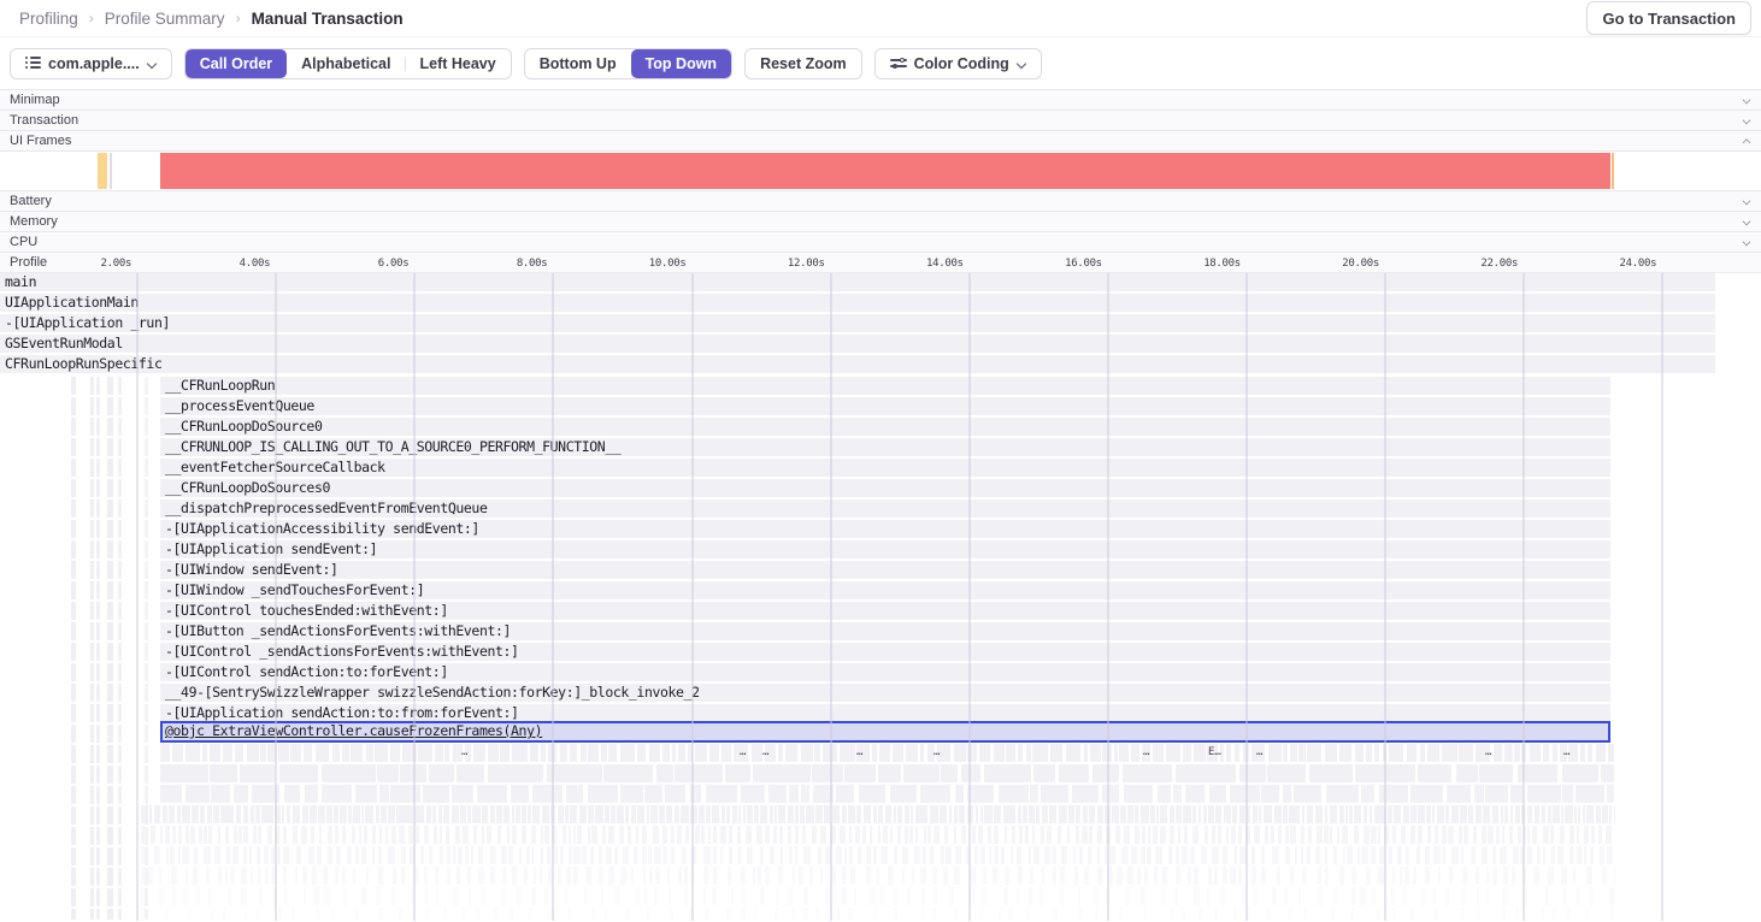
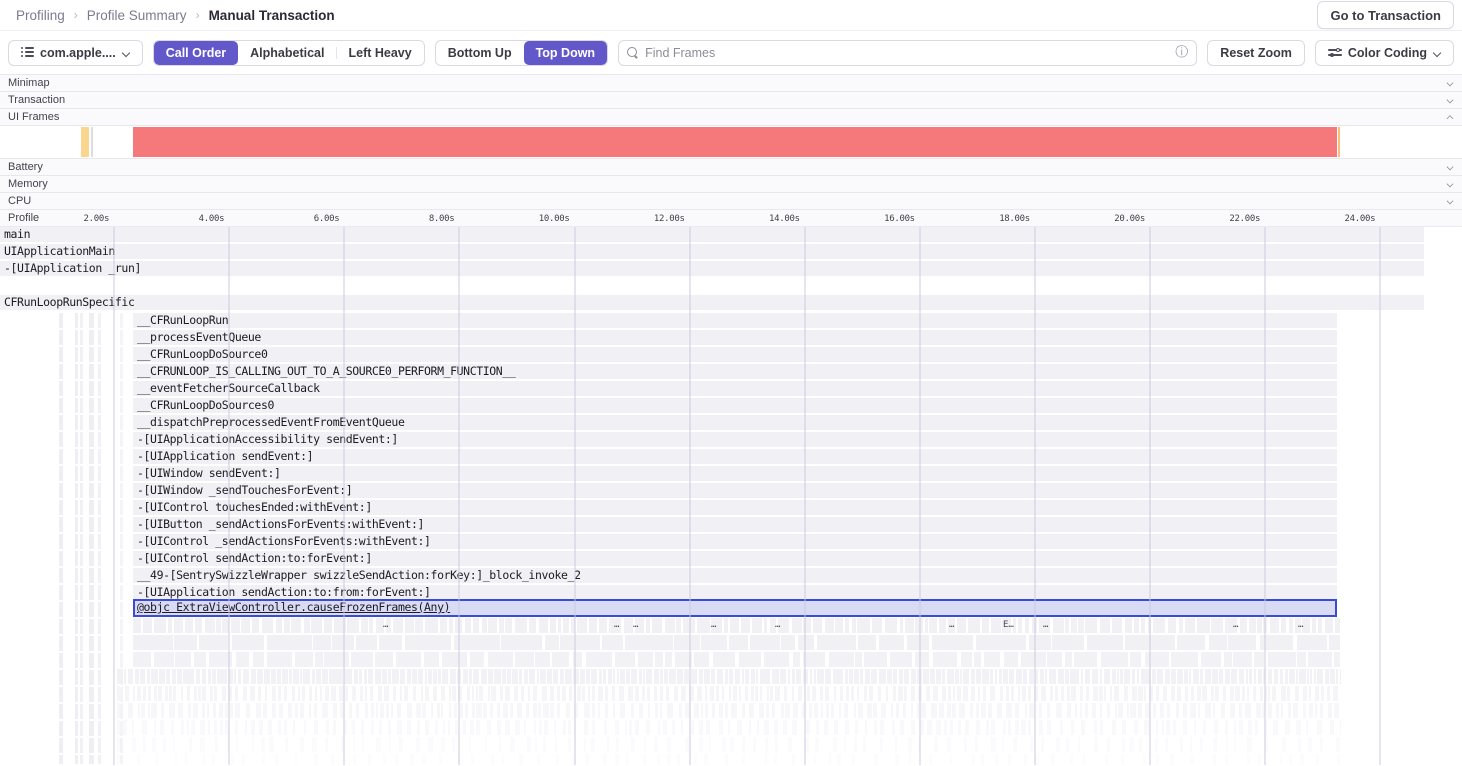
  Profiling
  ›
  Profile Summary
  ›
  Manual Transaction
  Go to Transaction
  com.apple....
  Call Order
  Alphabetical
  Left Heavy
  Bottom Up
  Top Down
+ Find Frames
+ ⓘ
  Reset Zoom
  Color Coding
  Minimap
  Transaction
  UI Frames
  Battery
  Memory
  CPU
  Profile
  2.00s
  4.00s
  6.00s
  8.00s
  10.00s
  12.00s
  14.00s
  16.00s
  18.00s
  20.00s
  22.00s
  24.00s
  main
  UIApplicationMain
  -[UIApplication _run]
- GSEventRunModal
  CFRunLoopRunSpecific
  __CFRunLoopRun
  __processEventQueue
  __CFRunLoopDoSource0
  __CFRUNLOOP_IS_CALLING_OUT_TO_A_SOURCE0_PERFORM_FUNCTION__
  __eventFetcherSourceCallback
  __CFRunLoopDoSources0
  __dispatchPreprocessedEventFromEventQueue
  -[UIApplicationAccessibility sendEvent:]
  -[UIApplication sendEvent:]
  -[UIWindow sendEvent:]
  -[UIWindow _sendTouchesForEvent:]
  -[UIControl touchesEnded:withEvent:]
  -[UIButton _sendActionsForEvents:withEvent:]
  -[UIControl _sendActionsForEvents:withEvent:]
  -[UIControl sendAction:to:forEvent:]
  __49-[SentrySwizzleWrapper swizzleSendAction:forKey:]_block_invoke_2
  -[UIApplication sendAction:to:from:forEvent:]
  @objc ExtraViewController.causeFrozenFrames(Any)
  …
  …
  …
  …
  …
  …
  E…
  …
  …
  …
